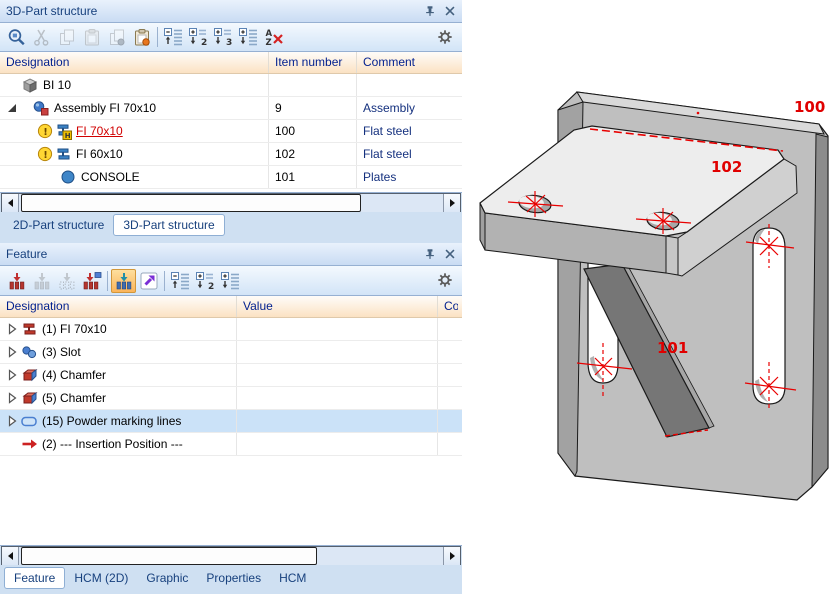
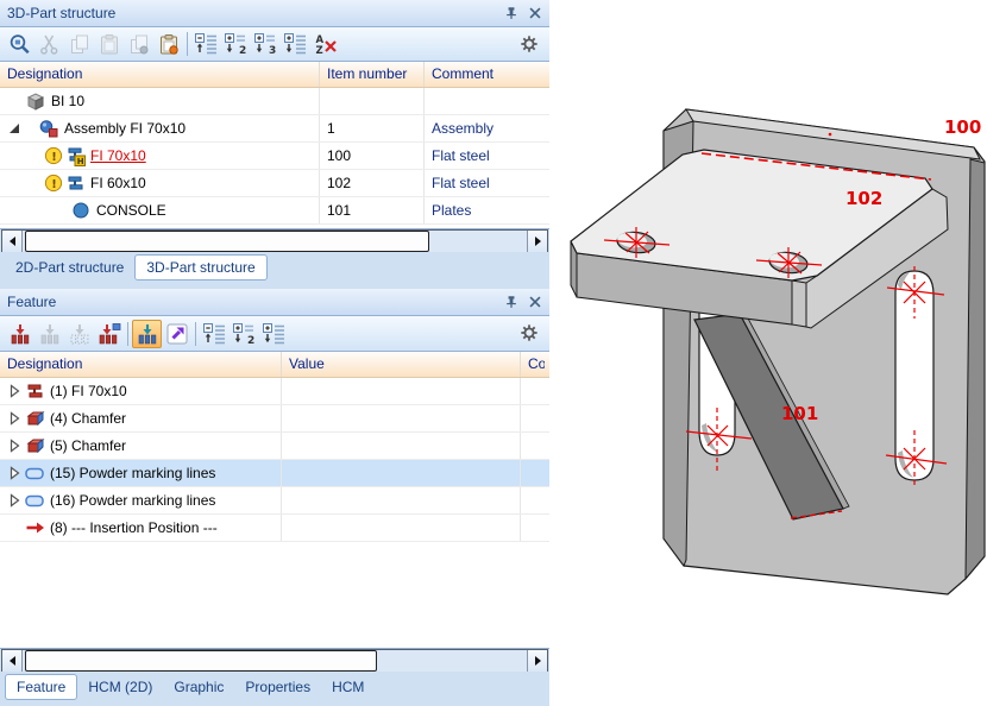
  100
  102
  101
  3D-Part structure
  2
  3
  A
  Z
  Designation
  Item number
  Comment
  BI 10
  Assembly FI 70x10
- 9
+ 1
  Assembly
  !
  H
  FI 70x10
  100
  Flat steel
  !
  FI 60x10
  102
  Flat steel
  CONSOLE
  101
  Plates
  2D-Part structure
  3D-Part structure
  Feature
  2
  Designation
  Value
  Co
  (1) FI 70x10
- (3) Slot
  (4) Chamfer
  (5) Chamfer
  (15) Powder marking lines
+ (16) Powder marking lines
- (2) --- Insertion Position ---
+ (8) --- Insertion Position ---
  Feature
  HCM (2D)
  Graphic
  Properties
  HCM
